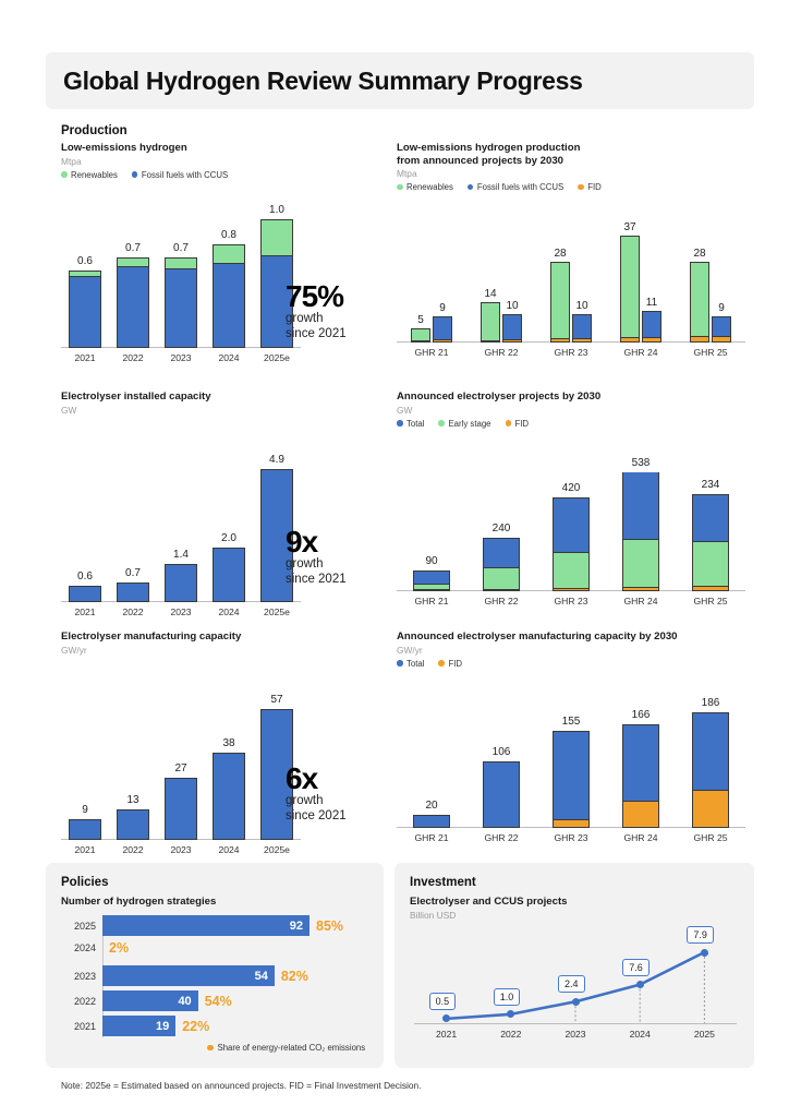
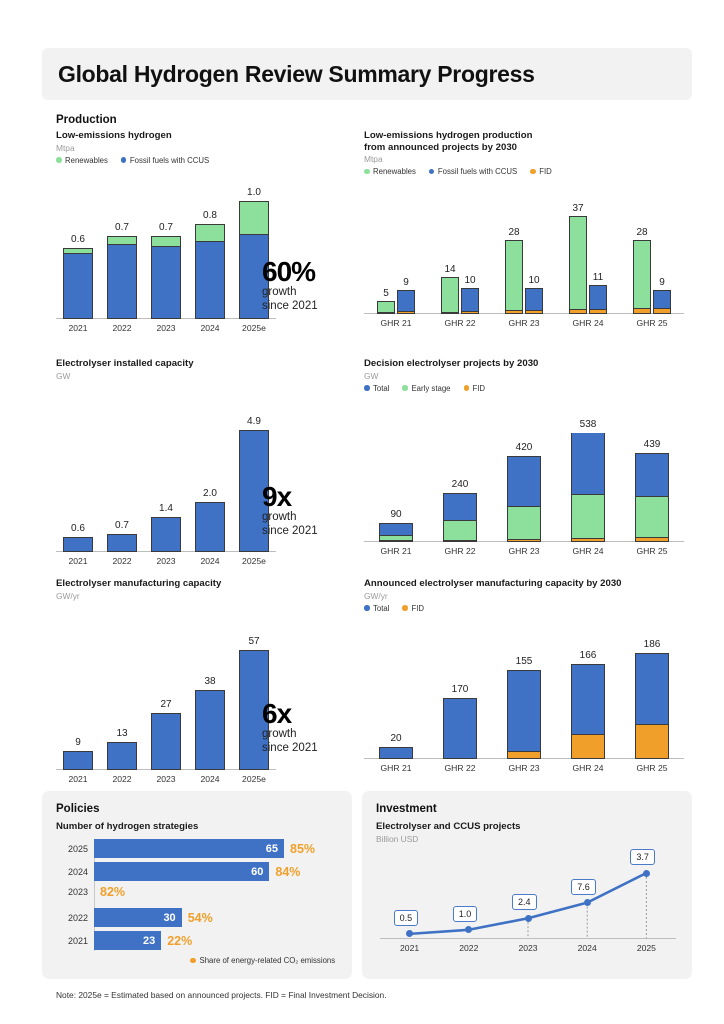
  Global Hydrogen Review Summary Progress
  Production
  Low-emissions hydrogen
  Mtpa
  Renewables
  Fossil fuels with CCUS
  0.6
  2021
  0.7
  2022
  0.7
  2023
  0.8
  2024
  1.0
  2025e
- 75%
+ 60%
  growth
  since 2021
  Low-emissions hydrogen production
  from announced projects by 2030
  Mtpa
  Renewables
  Fossil fuels with CCUS
  FID
  5
  9
  GHR 21
  14
  10
  GHR 22
  28
  10
  GHR 23
  37
  11
  GHR 24
  28
  9
  GHR 25
  Electrolyser installed capacity
  GW
  0.6
  2021
  0.7
  2022
  1.4
  2023
  2.0
  2024
  4.9
  2025e
  9x
  growth
  since 2021
- Announced electrolyser projects by 2030
+ Decision electrolyser projects by 2030
  GW
  Total
  Early stage
  FID
  90
  GHR 21
  240
  GHR 22
  420
  GHR 23
  538
  GHR 24
- 234
+ 439
  GHR 25
  Electrolyser manufacturing capacity
  GW/yr
  9
  2021
  13
  2022
  27
  2023
  38
  2024
  57
  2025e
  6x
  growth
  since 2021
  Announced electrolyser manufacturing capacity by 2030
  GW/yr
  Total
  FID
  20
  GHR 21
- 106
+ 170
  GHR 22
  155
  GHR 23
  166
  GHR 24
  186
  GHR 25
  Policies
  Number of hydrogen strategies
  2025
- 92
+ 65
  85%
  2024
+ 60
- 2%
+ 84%
  2023
- 54
  82%
  2022
- 40
+ 30
  54%
  2021
- 19
+ 23
  22%
  Share of energy-related CO₂ emissions
  Investment
  Electrolyser and CCUS projects
  Billion USD
  0.5
  2021
  1.0
  2022
  2.4
  2023
  7.6
  2024
- 7.9
+ 3.7
  2025
  Note: 2025e = Estimated based on announced projects. FID = Final Investment Decision.
